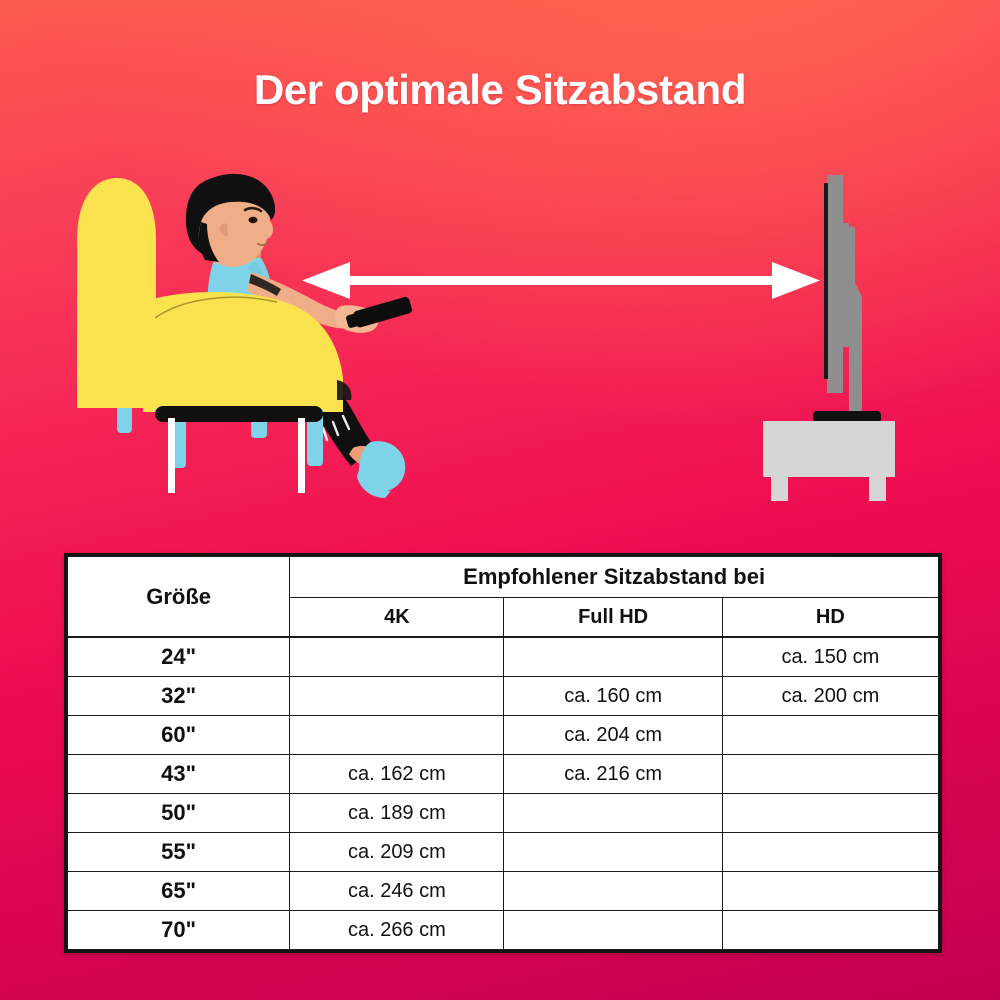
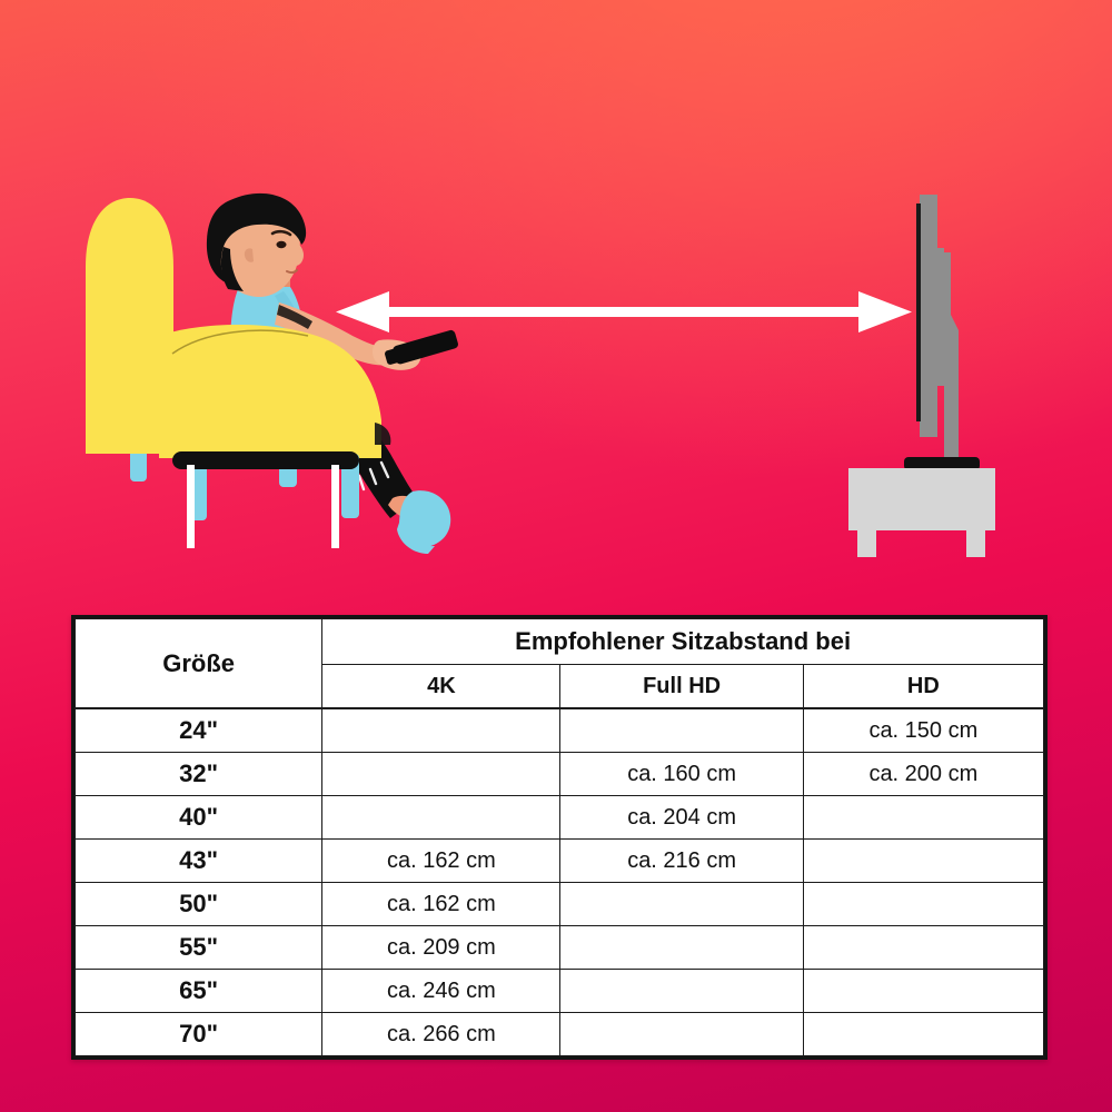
- Der optimale Sitzabstand
  Größe	Empfohlener Sitzabstand bei
  4K	Full HD	HD
  24"			ca. 150 cm
  32"		ca. 160 cm	ca. 200 cm
- 60"		ca. 204 cm
+ 40"		ca. 204 cm
  43"	ca. 162 cm	ca. 216 cm
- 50"	ca. 189 cm
+ 50"	ca. 162 cm
  55"	ca. 209 cm
  65"	ca. 246 cm
  70"	ca. 266 cm
